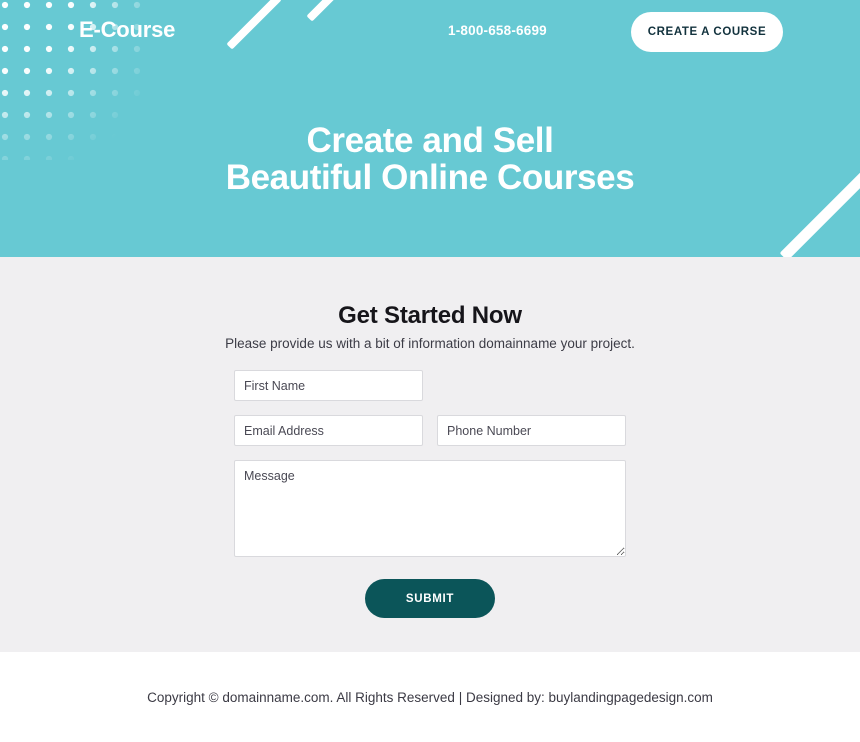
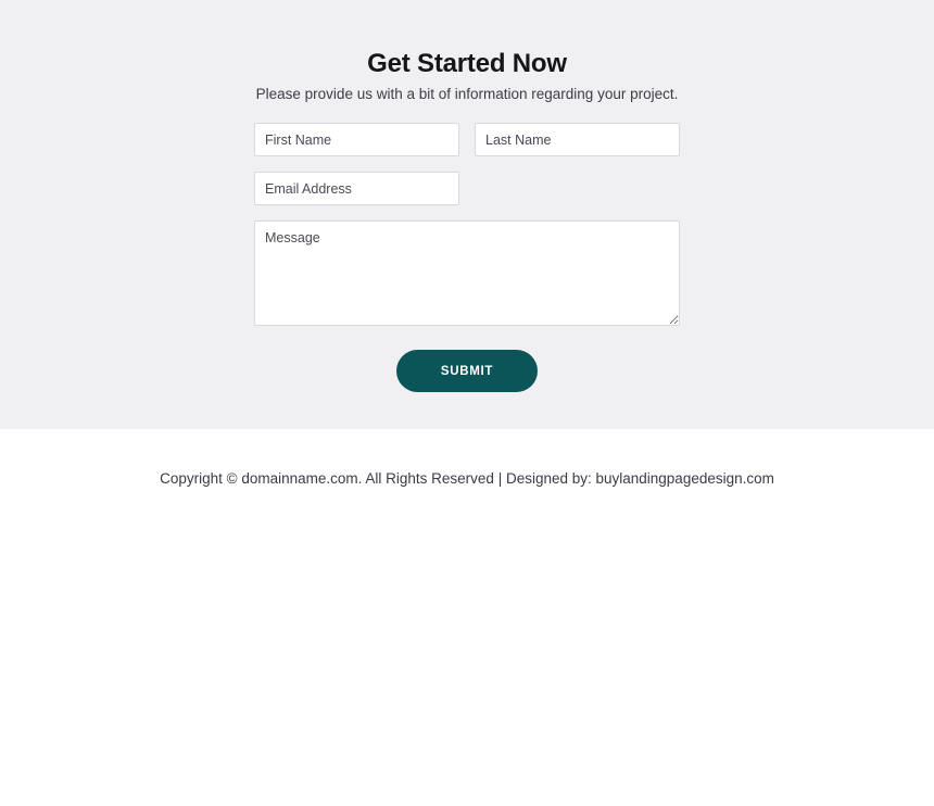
- E-Course
- 1-800-658-6699
- CREATE A COURSE
- Create and Sell
- Beautiful Online Courses
  Get Started Now
- Please provide us with a bit of information domainname your project.
+ Please provide us with a bit of information regarding your project.
  First Name
+ Last Name
  Email Address
- Phone Number
  Message
  SUBMIT
  Copyright © domainname.com. All Rights Reserved | Designed by: buylandingpagedesign.com
